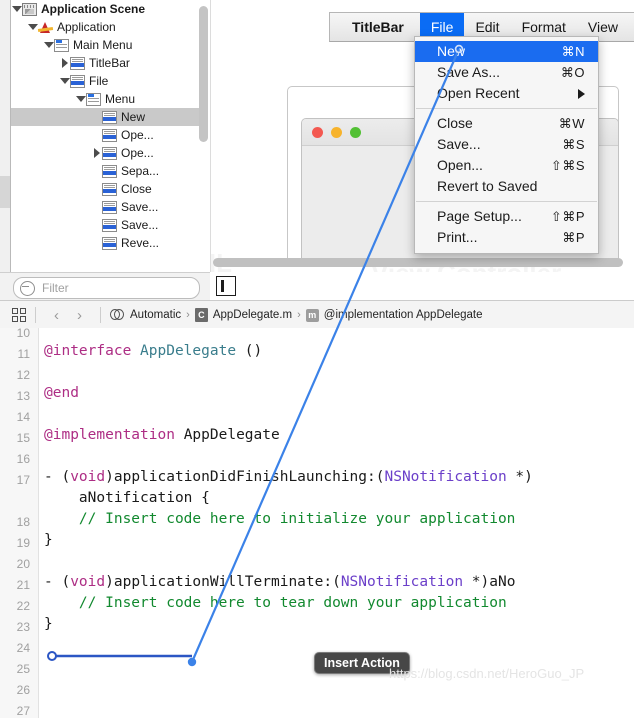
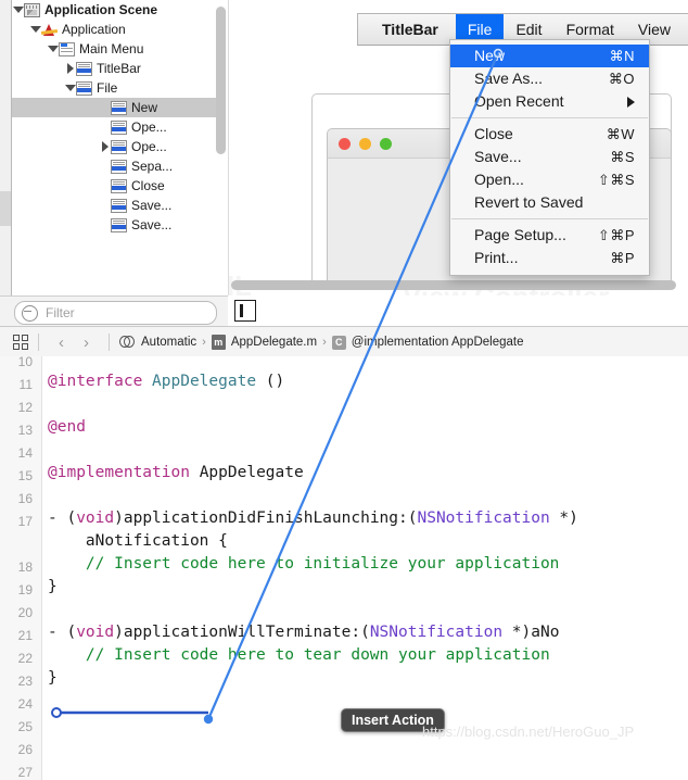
  Application Scene
  Application
  Main Menu
  TitleBar
  File
- Menu
  New
  Ope...
  Ope...
  Sepa...
  Close
  Save...
  Save...
- Reve...
  Filter
  TitleBar
  File
  Edit
  Format
  View
  New
  ⌘N
  Save As...
  ⌘O
  Open Recent
  Close
  ⌘W
  Save...
  ⌘S
  Open...
  ⇧⌘S
  Revert to Saved
  Page Setup...
  ⇧⌘P
  Print...
  ⌘P
  ‹
  ›
  Automatic
  ›
- C
+ m
  AppDelegate.m
  ›
- m
+ C
  @iplementation AppDelegate
  10
  11
  @interface AppDelegate ()
  12
  13
  @end
  14
  15
  @implementation AppDelegate
  16
  17
  - (void)applicationDidFinishLaunching:(NSNotification *)
  aNotification {
  18
  // Insert code here to initialize your application
  19
  }
  20
  21
  - (void)applicationWillTerminate:(NSNotification *)aNo
  22
  // Insert code here to tear down your application
  23
  }
  24
  25
  26
  27
  Insert Action
  https://blog.csdn.net/HeroGuo_JP
